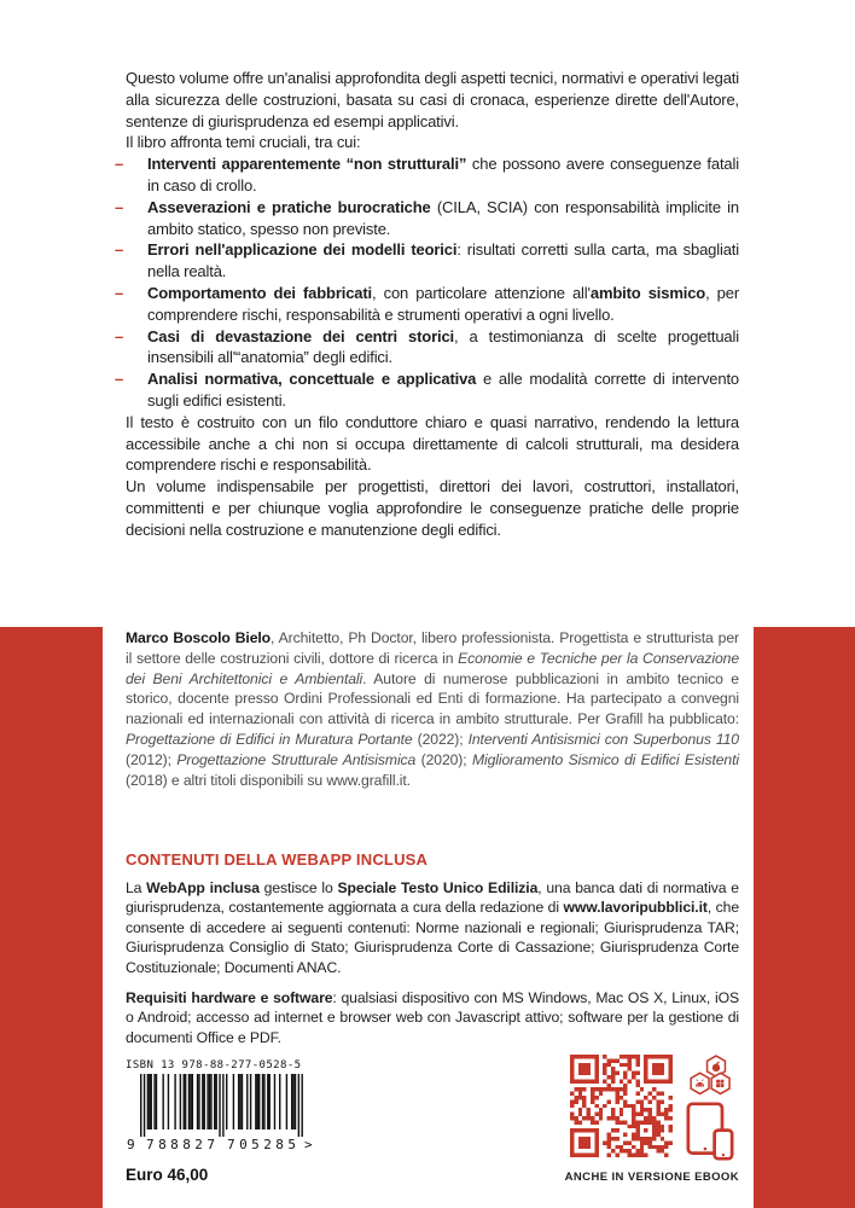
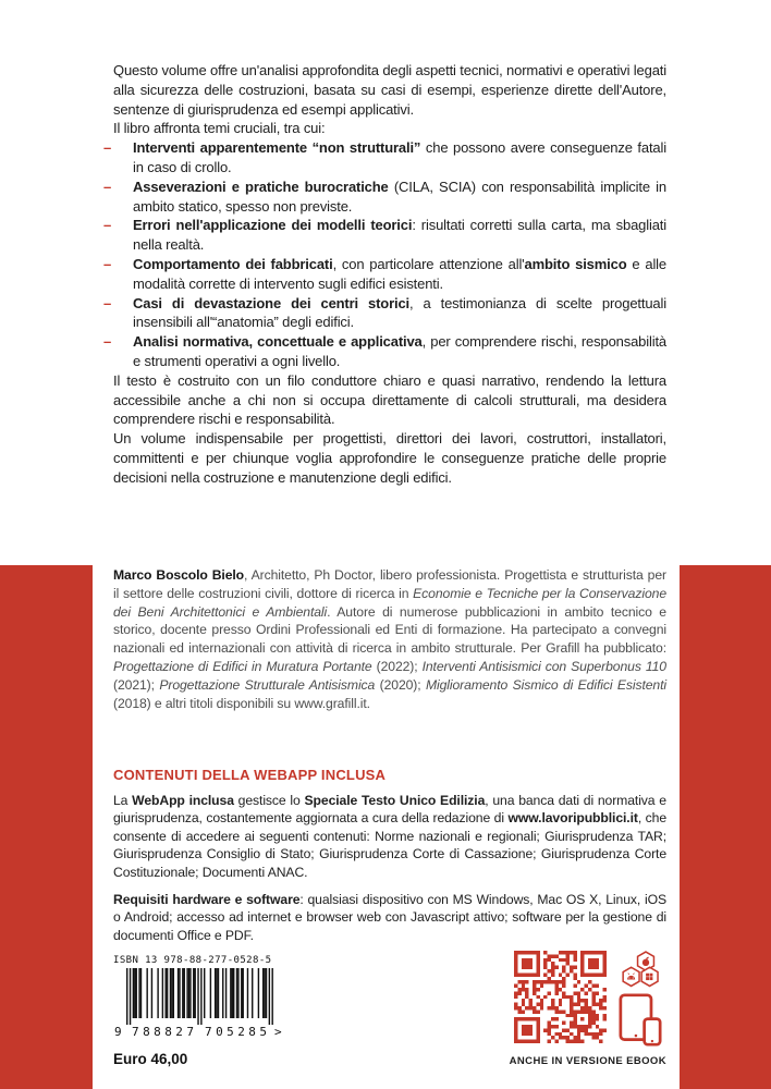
- Questo volume offre un'analisi approfondita degli aspetti tecnici, normativi e operativi legati alla sicurezza delle costruzioni, basata su casi di cronaca, esperienze dirette dell'Autore, sentenze di giurisprudenza ed esempi applicativi.
+ Questo volume offre un'analisi approfondita degli aspetti tecnici, normativi e operativi legati alla sicurezza delle costruzioni, basata su casi di esempi, esperienze dirette dell'Autore, sentenze di giurisprudenza ed esempi applicativi.
  Il libro affronta temi cruciali, tra cui:
  –
  Interventi apparentemente “non strutturali” che possono avere conseguenze fatali in caso di crollo.
  –
  Asseverazioni e pratiche burocratiche (CILA, SCIA) con responsabilità implicite in ambito statico, spesso non previste.
  –
  Errori nell'applicazione dei modelli teorici: risultati corretti sulla carta, ma sbagliati nella realtà.
  –
- Comportamento dei fabbricati, con particolare attenzione all'ambito sismico, per comprendere rischi, responsabilità e strumenti operativi a ogni livello.
+ Comportamento dei fabbricati, con particolare attenzione all'ambito sismico e alle modalità corrette di intervento sugli edifici esistenti.
  –
  Casi di devastazione dei centri storici, a testimonianza di scelte progettuali insensibili all'“anatomia” degli edifici.
  –
- Analisi normativa, concettuale e applicativa e alle modalità corrette di intervento sugli edifici esistenti.
+ Analisi normativa, concettuale e applicativa, per comprendere rischi, responsabilità e strumenti operativi a ogni livello.
  Il testo è costruito con un filo conduttore chiaro e quasi narrativo, rendendo la lettura accessibile anche a chi non si occupa direttamente di calcoli strutturali, ma desidera comprendere rischi e responsabilità.
  Un volume indispensabile per progettisti, direttori dei lavori, costruttori, installatori, committenti e per chiunque voglia approfondire le conseguenze pratiche delle proprie decisioni nella costruzione e manutenzione degli edifici.
- Marco Boscolo Bielo, Architetto, Ph Doctor, libero professionista. Progettista e strutturista per il settore delle costruzioni civili, dottore di ricerca in Economie e Tecniche per la Conservazione dei Beni Architettonici e Ambientali. Autore di numerose pubblicazioni in ambito tecnico e storico, docente presso Ordini Professionali ed Enti di formazione. Ha partecipato a convegni nazionali ed internazionali con attività di ricerca in ambito strutturale. Per Grafill ha pubblicato: Progettazione di Edifici in Muratura Portante (2022); Interventi Antisismici con Superbonus 110 (2012); Progettazione Strutturale Antisismica (2020); Miglioramento Sismico di Edifici Esistenti (2018) e altri titoli disponibili su www.grafill.it.
+ Marco Boscolo Bielo, Architetto, Ph Doctor, libero professionista. Progettista e strutturista per il settore delle costruzioni civili, dottore di ricerca in Economie e Tecniche per la Conservazione dei Beni Architettonici e Ambientali. Autore di numerose pubblicazioni in ambito tecnico e storico, docente presso Ordini Professionali ed Enti di formazione. Ha partecipato a convegni nazionali ed internazionali con attività di ricerca in ambito strutturale. Per Grafill ha pubblicato: Progettazione di Edifici in Muratura Portante (2022); Interventi Antisismici con Superbonus 110 (2021); Progettazione Strutturale Antisismica (2020); Miglioramento Sismico di Edifici Esistenti (2018) e altri titoli disponibili su www.grafill.it.
  CONTENUTI DELLA WEBAPP INCLUSA
  La WebApp inclusa gestisce lo Speciale Testo Unico Edilizia, una banca dati di normativa e giurisprudenza, costantemente aggiornata a cura della redazione di www.lavoripubblici.it, che consente di accedere ai seguenti contenuti: Norme nazionali e regionali; Giurisprudenza TAR; Giurisprudenza Consiglio di Stato; Giurisprudenza Corte di Cassazione; Giurisprudenza Corte Costituzionale; Documenti ANAC.
  Requisiti hardware e software: qualsiasi dispositivo con MS Windows, Mac OS X, Linux, iOS o Android; accesso ad internet e browser web con Javascript attivo; software per la gestione di documenti Office e PDF.
  ISBN 13 978-88-277-0528-5
  9
  788827
  705285
  >
  Euro 46,00
  ANCHE IN VERSIONE EBOOK
